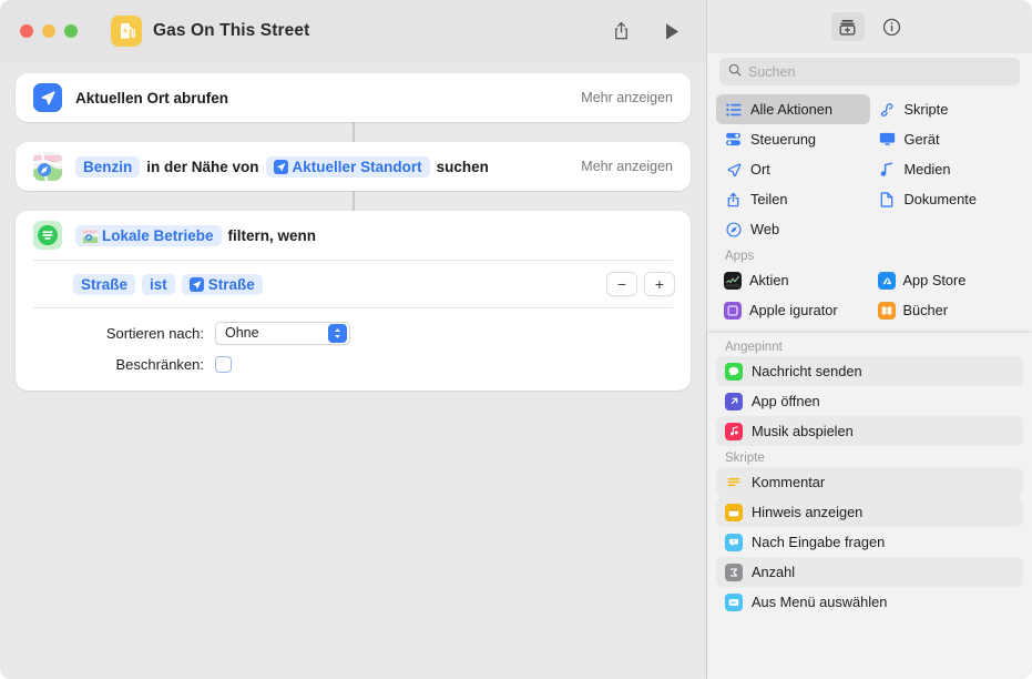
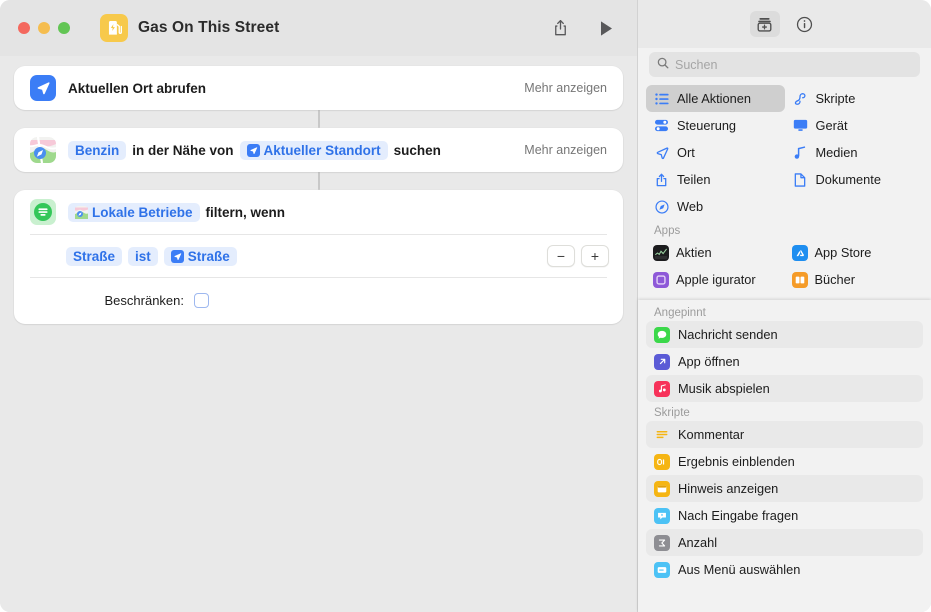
  Gas On This Street
  Aktuellen Ort abrufen
  Mehr anzeigen
  Benzin
  in der Nähe von
  Aktueller Standort
  suchen
  Mehr anzeigen
  Lokale Betriebe
  filtern, wenn
  Straße
  ist
  Straße
  −
  +
- Sortieren nach:
- Ohne
  Beschränken:
  Suchen
  Alle Aktionen
  Skripte
  Steuerung
  Gerät
  Ort
  Medien
  Teilen
  Dokumente
  Web
  Apps
  Aktien
  App Store
  Apple igurator
  Bücher
  Angepinnt
  Nachricht senden
  App öffnen
  Musik abspielen
  Skripte
  Kommentar
+ Ergebnis einblenden
  Hinweis anzeigen
  Nach Eingabe fragen
  Anzahl
  Aus Menü auswählen
